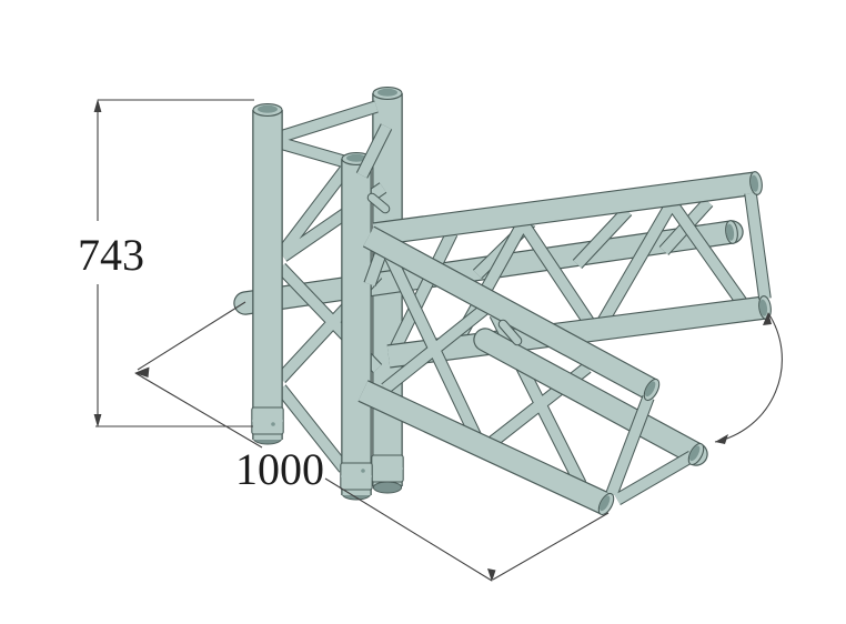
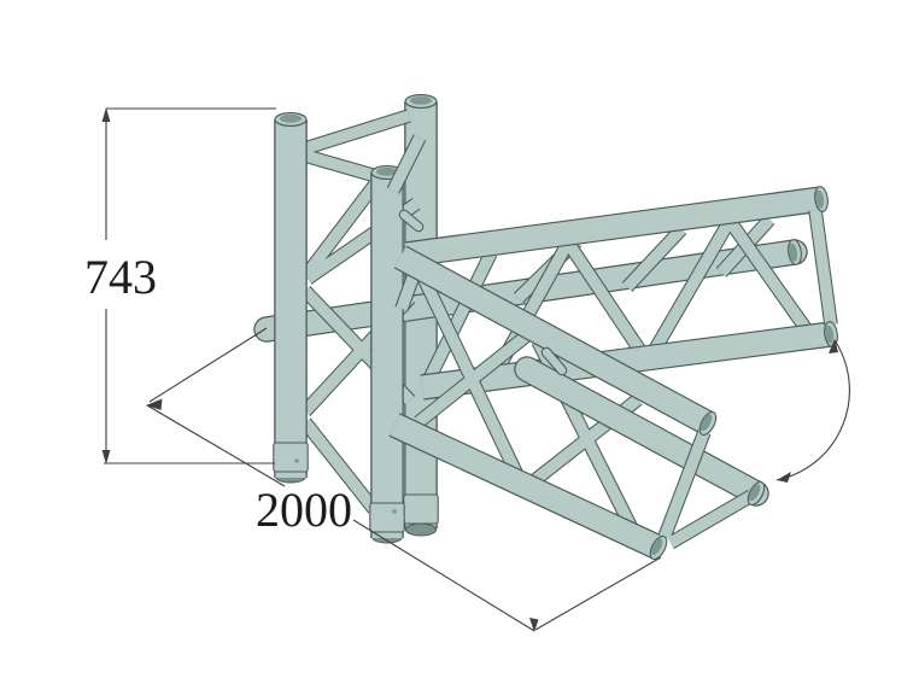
  743
- 1000
+ 2000
